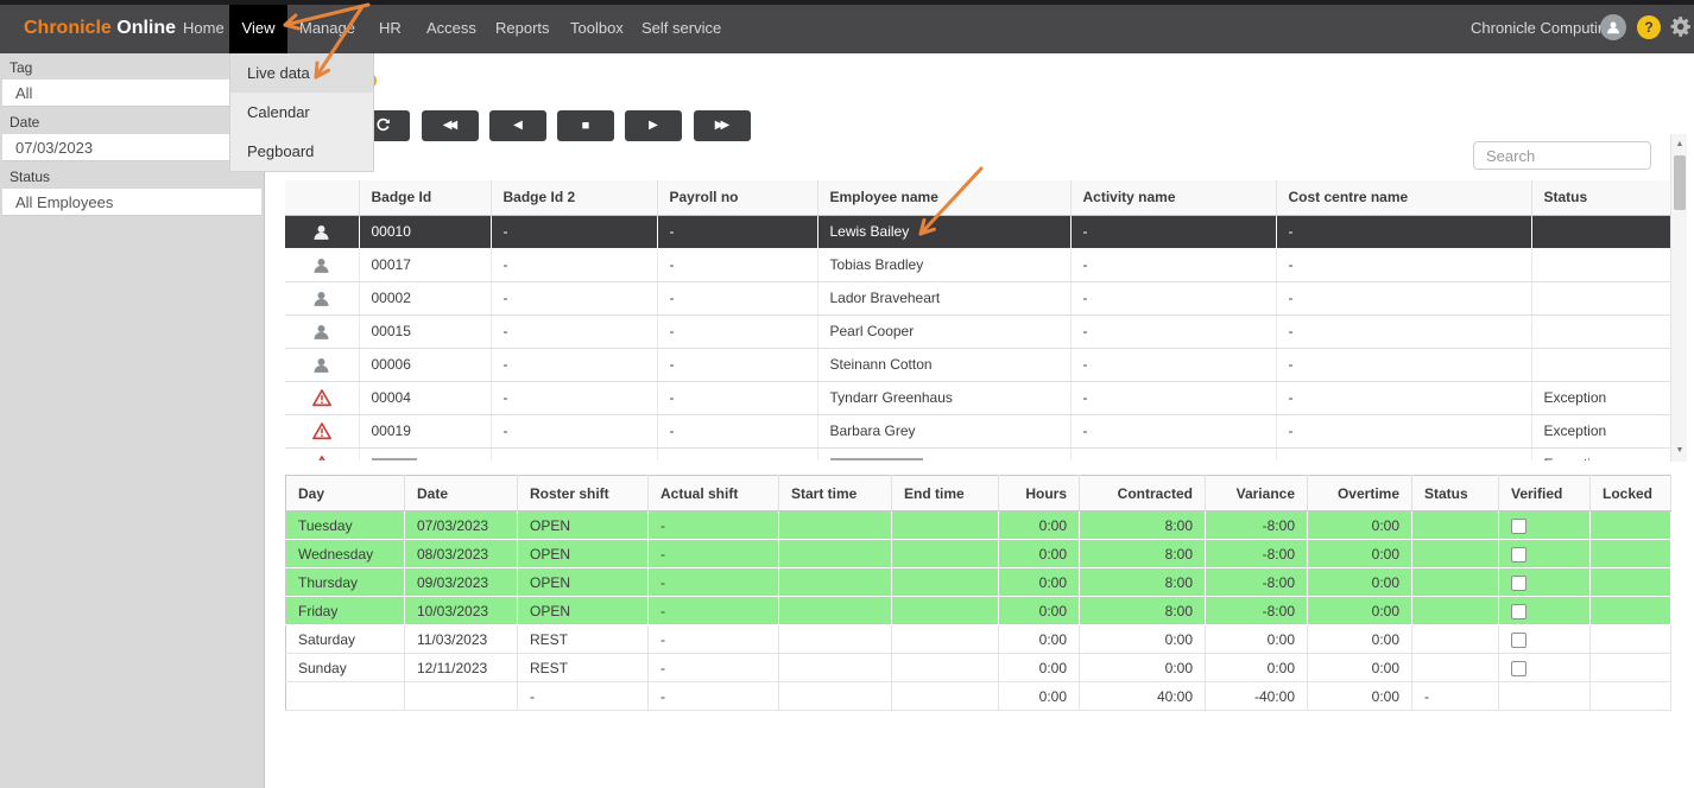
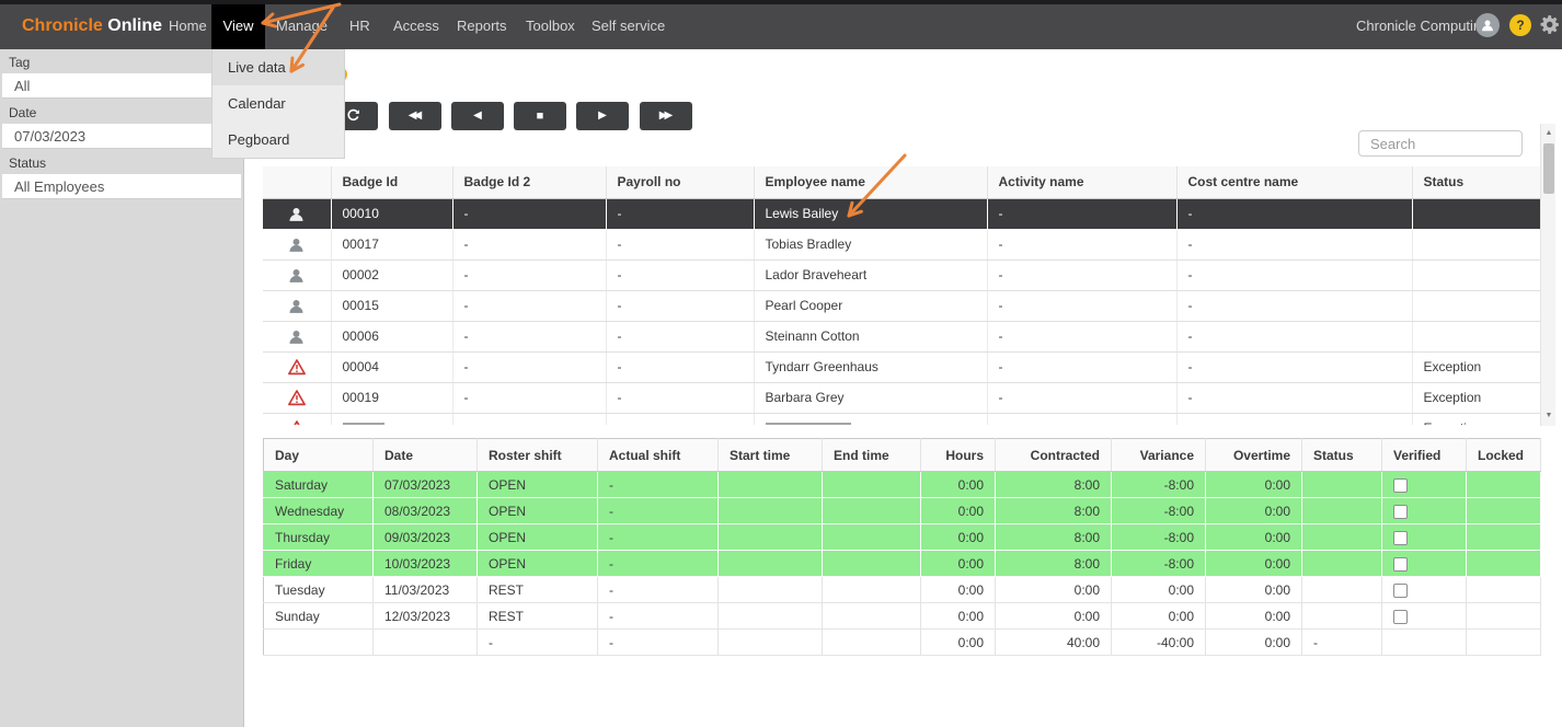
  Chronicle Online
  Home
  View
  Manage
  HR
  Access
  Reports
  Toolbox
  Self service
  Chronicle Computi
  ?
  Tag
  All
  Date
  07/03/2023
  Status
  All Employees
  ◀◀
  ◀
  ■
  ▶
  ▶▶
  Search
  	Badge Id	Badge Id 2	Payroll no	Employee name	Activity name	Cost centre name	Status
  	00010	-	-	Lewis Bailey	-	-
  	00017	-	-	Tobias Bradley	-	-
  	00002	-	-	Lador Braveheart	-	-
  	00015	-	-	Pearl Cooper	-	-
  	00006	-	-	Steinann Cotton	-	-
  	00004	-	-	Tyndarr Greenhaus	-	-	Exception
  	00019	-	-	Barbara Grey	-	-	Exception
  Live data
  Calendar
  Pegboard
  Day	Date	Roster shift	Actual shift	Start time	End time	Hours	Contracted	Variance	Overtime	Status	Verified	Locked
- Tuesday	07/03/2023	OPEN	-			0:00	8:00	-8:00	0:00
+ Saturday	07/03/2023	OPEN	-			0:00	8:00	-8:00	0:00
  Wednesday	08/03/2023	OPEN	-			0:00	8:00	-8:00	0:00
  Thursday	09/03/2023	OPEN	-			0:00	8:00	-8:00	0:00
  Friday	10/03/2023	OPEN	-			0:00	8:00	-8:00	0:00
- Saturday	11/03/2023	REST	-			0:00	0:00	0:00	0:00
+ Tuesday	11/03/2023	REST	-			0:00	0:00	0:00	0:00
- Sunday	12/11/2023	REST	-			0:00	0:00	0:00	0:00
+ Sunday	12/03/2023	REST	-			0:00	0:00	0:00	0:00
  		-	-			0:00	40:00	-40:00	0:00	-
